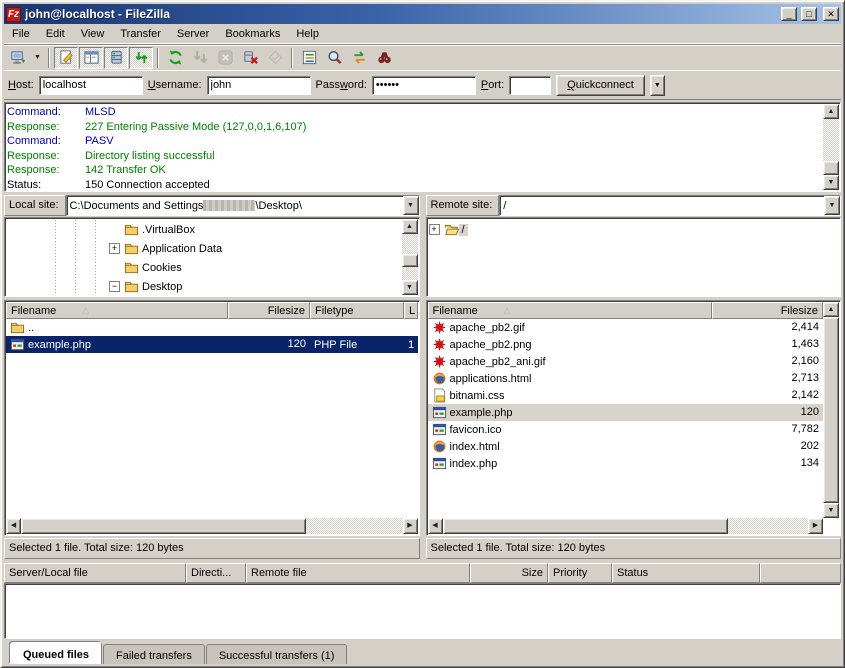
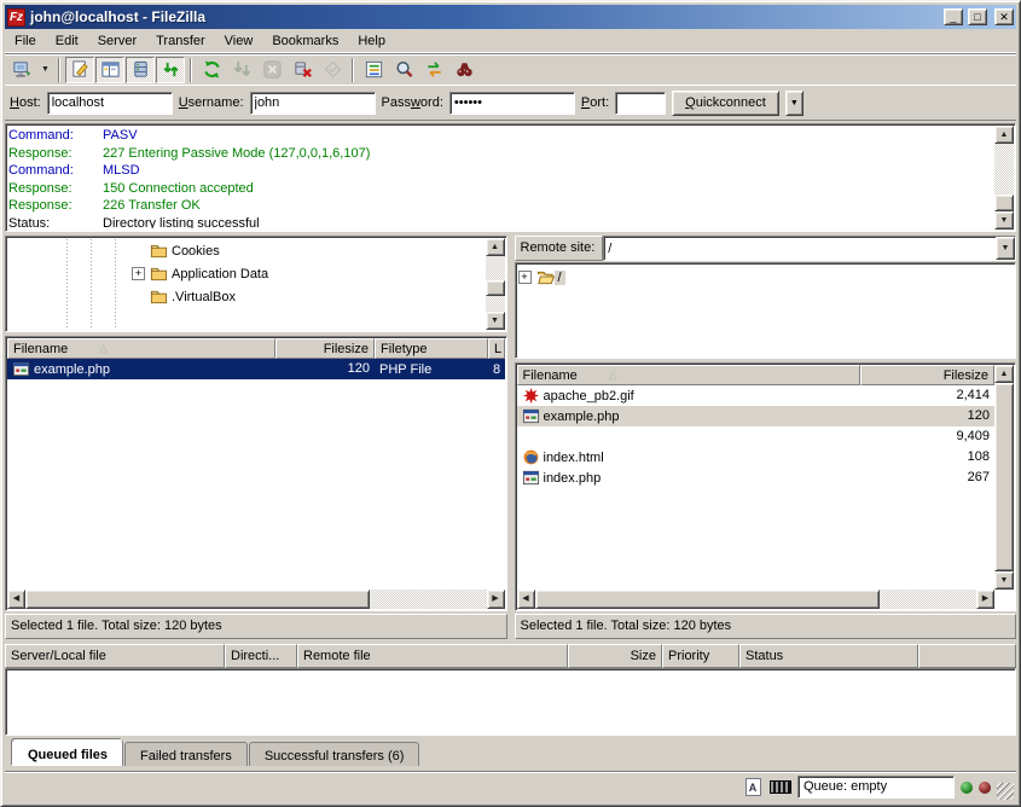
  Fz
  john@localhost - FileZilla
  _
  □
  ✕
  File
  Edit
- View
+ Server
  Transfer
- Server
+ View
  Bookmarks
  Help
  Host:
  localhost
  Username:
  john
  Password:
  ••••••
  Port:
  Quickconnect
  Command:
- MLSD
+ PASV
  Response:
  227 Entering Passive Mode (127,0,0,1,6,107)
  Command:
- PASV
+ MLSD
  Response:
- Directory listing successful
+ 150 Connection accepted
  Response:
- 142 Transfer OK
+ 226 Transfer OK
  Status:
- 150 Connection accepted
+ Directory listing successful
- Local site:
- C:\Documents and Settings \Desktop\
- .VirtualBox
+ Cookies
  +
  Application Data
- Cookies
+ .VirtualBox
- −
- Desktop
  Filename
  Filesize
  Filetype
  L
- ..
  example.php
  120
  PHP File
- 1
+ 8
  Selected 1 file. Total size: 120 bytes
  Remote site:
  /
  +
  /
  Filename
  Filesize
  apache_pb2.gif
  2,414
- apache_pb2.png
- 1,463
- apache_pb2_ani.gif
- 2,160
- applications.html
- 2,713
- bitnami.css
- 2,142
  example.php
  120
- favicon.ico
- 7,782
+ 9,409
  index.html
- 202
+ 108
  index.php
- 134
+ 267
  Selected 1 file. Total size: 120 bytes
  Server/Local file
  Directi...
  Remote file
  Size
  Priority
  Status
  Queued files
  Failed transfers
- Successful transfers (1)
+ Successful transfers (6)
+ A
+ Queue: empty
